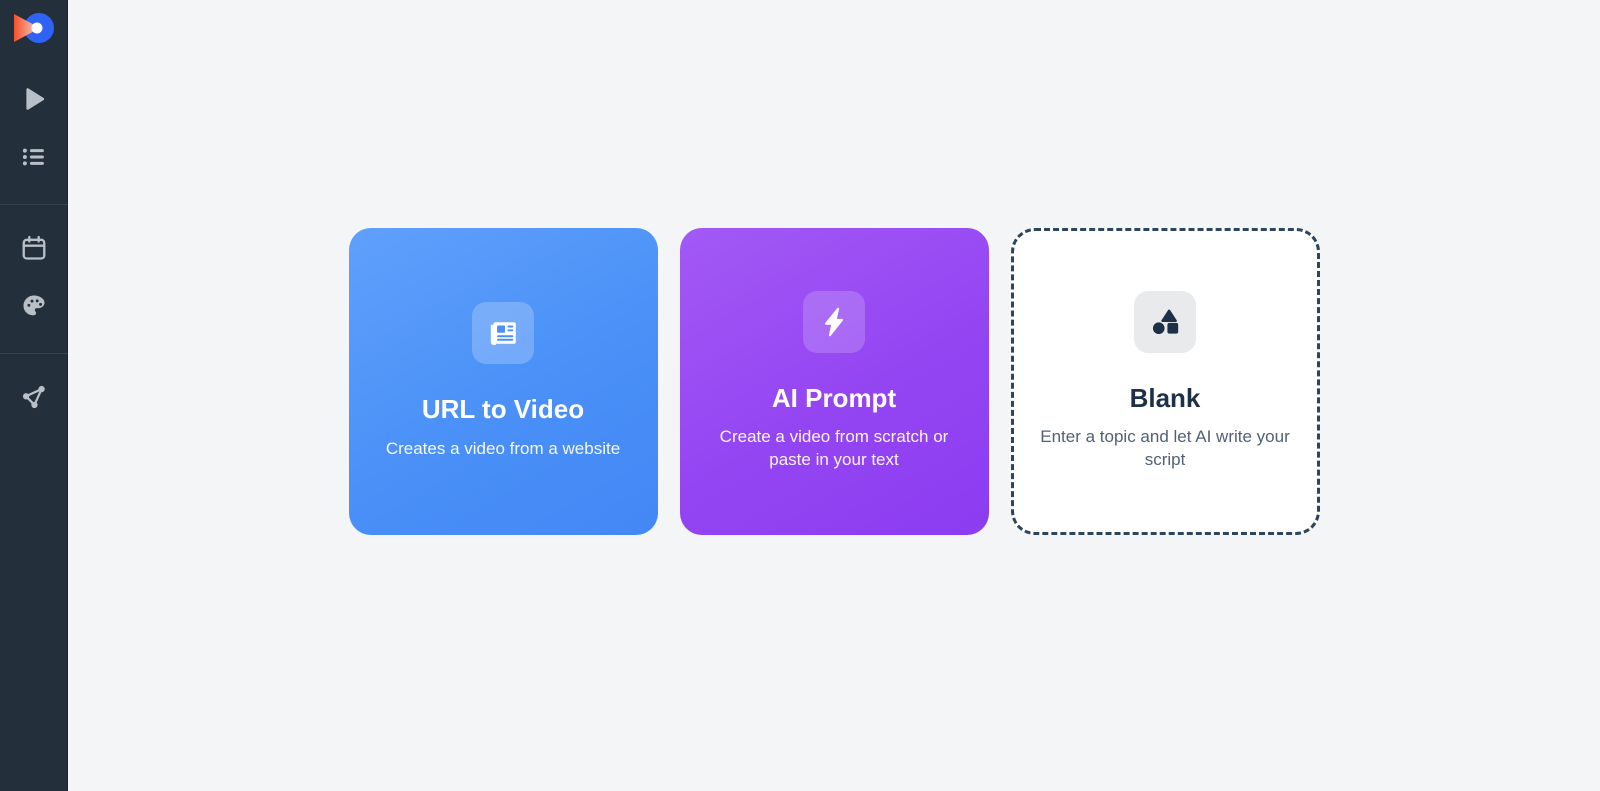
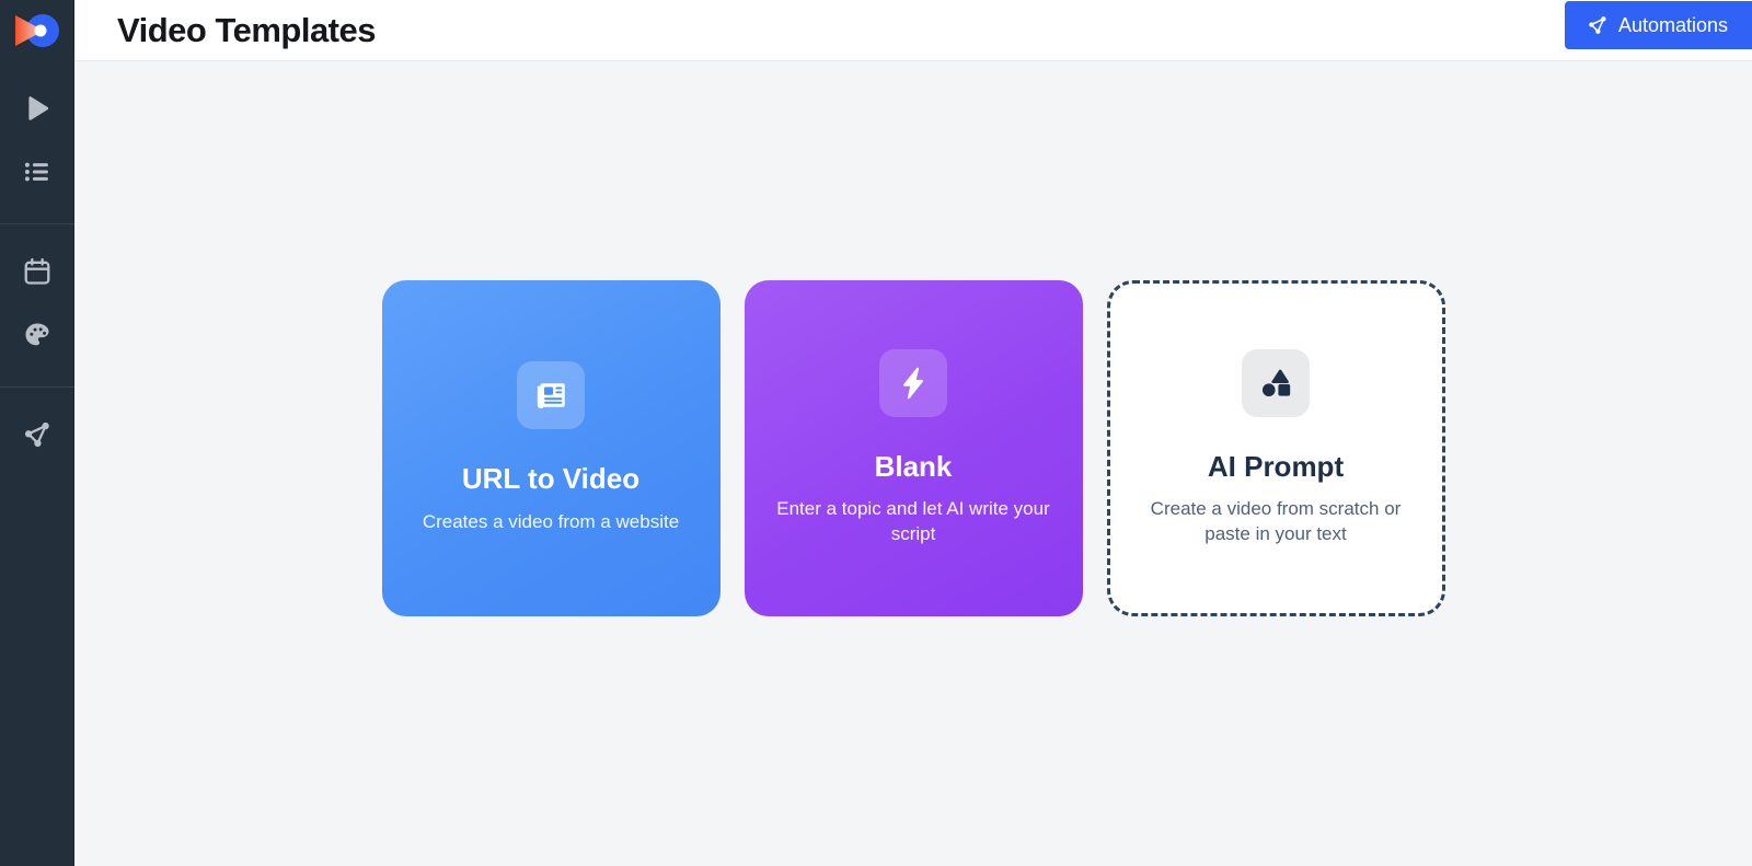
+ Video Templates
+ Automations
  URL to Video
  Creates a video from a website
- AI Prompt
+ Blank
- Create a video from scratch or paste in your text
+ Enter a topic and let AI write your script
- Blank
+ AI Prompt
- Enter a topic and let AI write your script
+ Create a video from scratch or paste in your text
